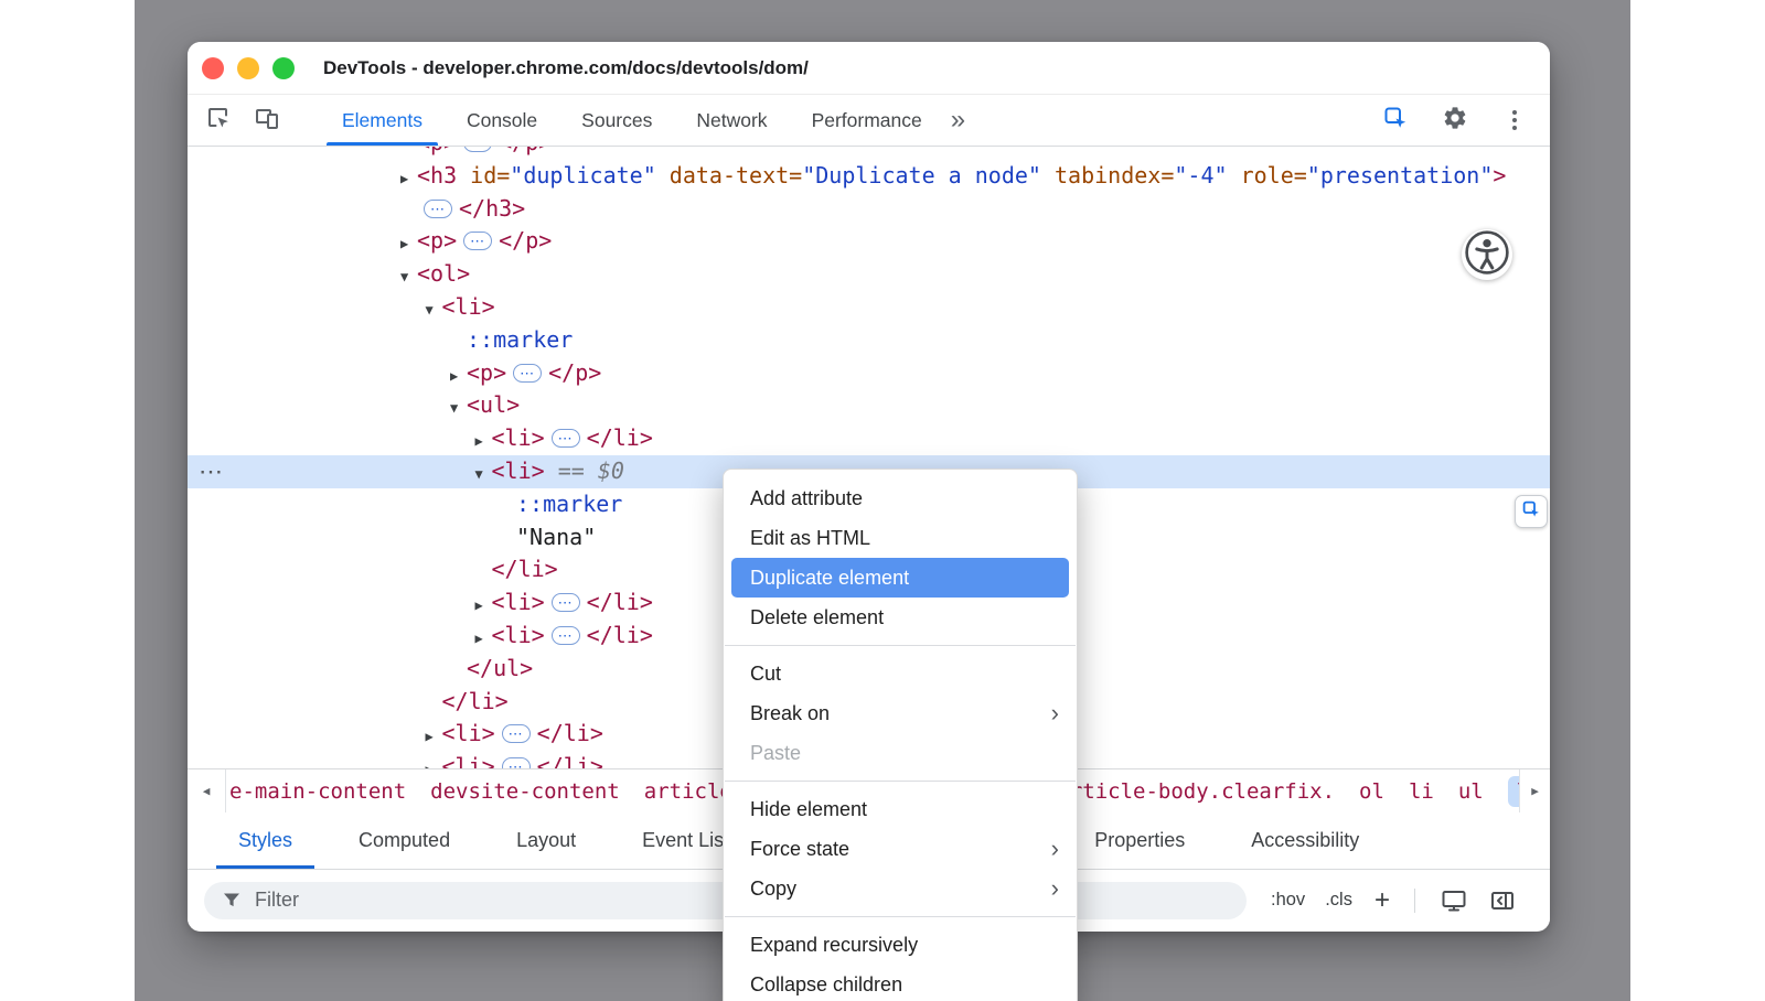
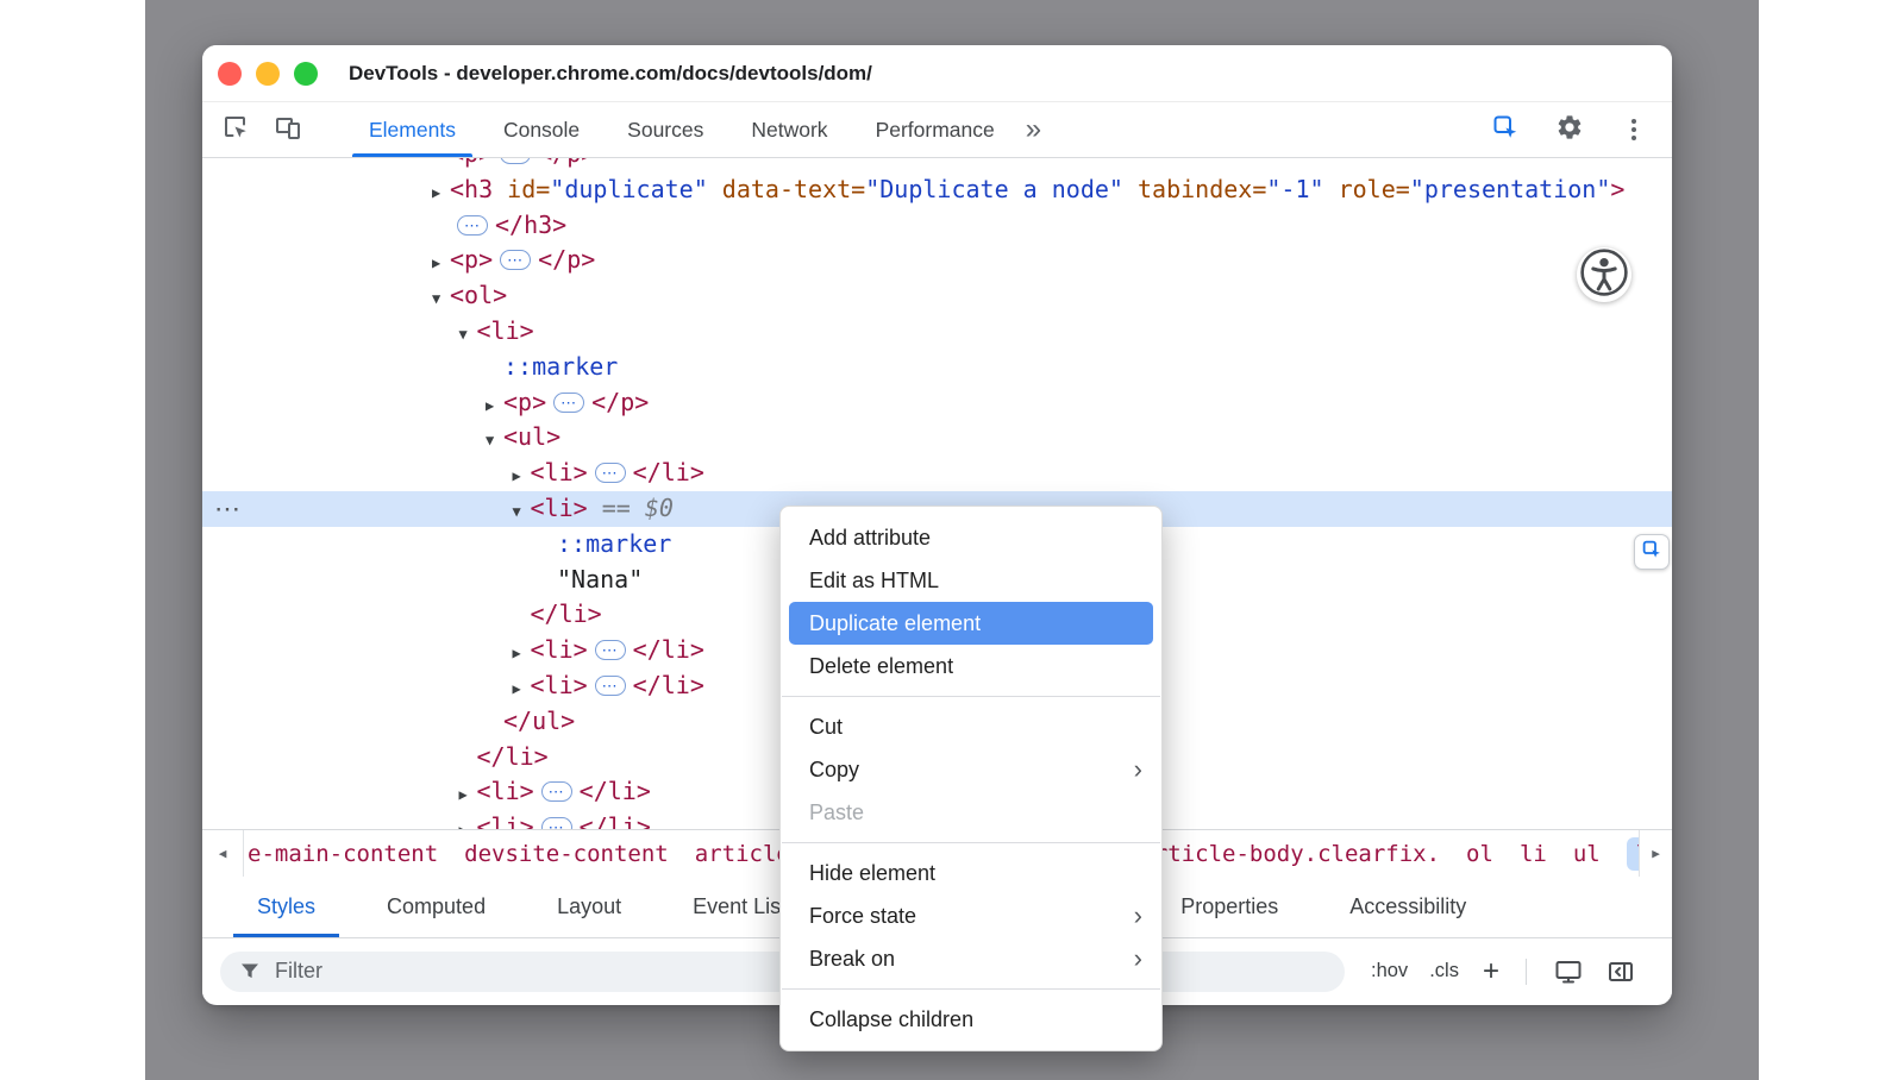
  DevTools - developer.chrome.com/docs/devtools/dom/
  Elements
  Console
  Sources
  Network
  Performance
  »
- ▶ <h3 id="duplicate" data-text="Duplicate a node" tabindex="-4" role="presentation">
+ ▶ <h3 id="duplicate" data-text="Duplicate a node" tabindex="-1" role="presentation">
  ⋯ </h3>
  ▶ <p> ⋯ </p>
  ▼ <ol>
  ▼ <li>
  ::marker
  ▶ <p> ⋯ </p>
  ▼ <ul>
  ▶ <li> ⋯ </li>
  ⋯
  ▼ <li> == $0
  ::marker
  "Nana"
  </li>
  ▶ <li> ⋯ </li>
  ▶ <li> ⋯ </li>
  </ul>
  </li>
  ▶ <li> ⋯ </li>
  <li> ⋯ </li>
  ◀
  e-main-content
  devsite-content
  articl
  ticle-body.clearfix.
  ol
  li
  ul
  ▶
  Styles
  Computed
  Layout
  Properties
  Accessibility
  Filter
  :hov
  .cls
  +
  Add attribute
  Edit as HTML
  Duplicate element
  Delete element
  Cut
- Break on
+ Copy
  ›
  Paste
  Hide element
  Force state
  ›
- Copy
+ Break on
  ›
- Expand recursively
  Collapse children
